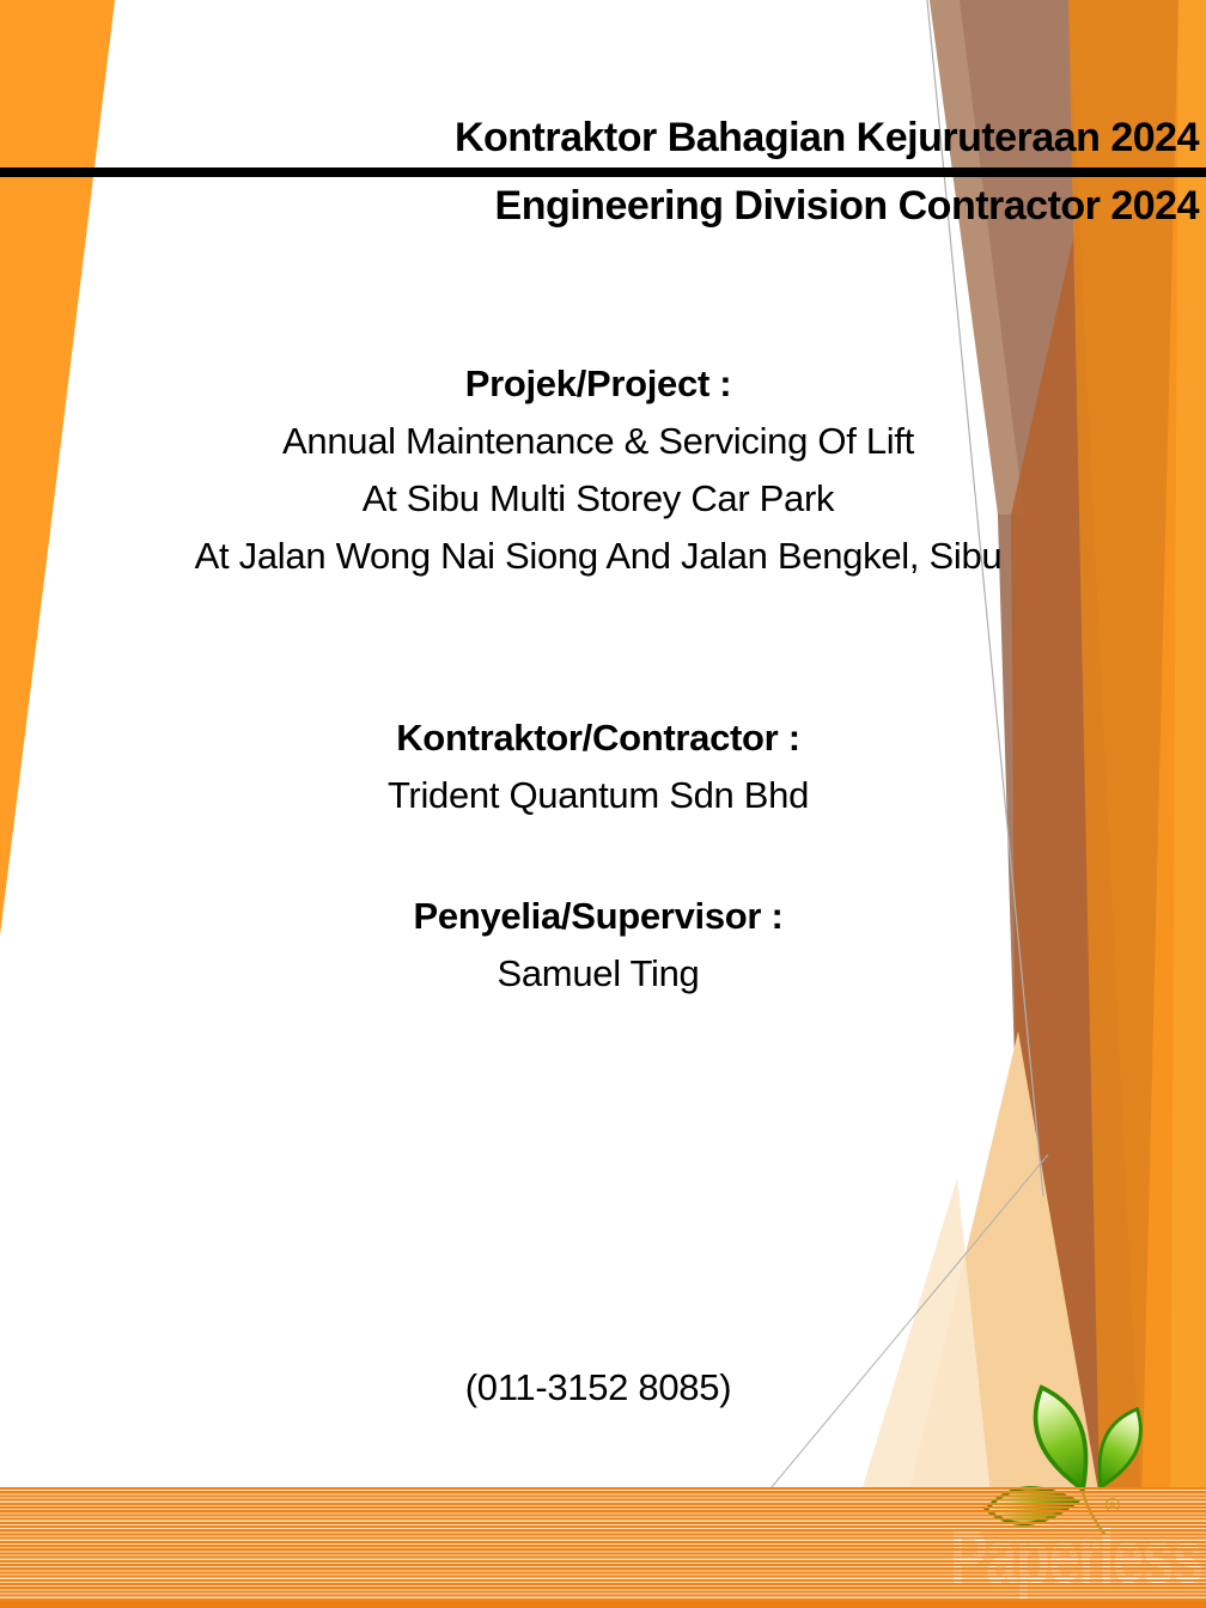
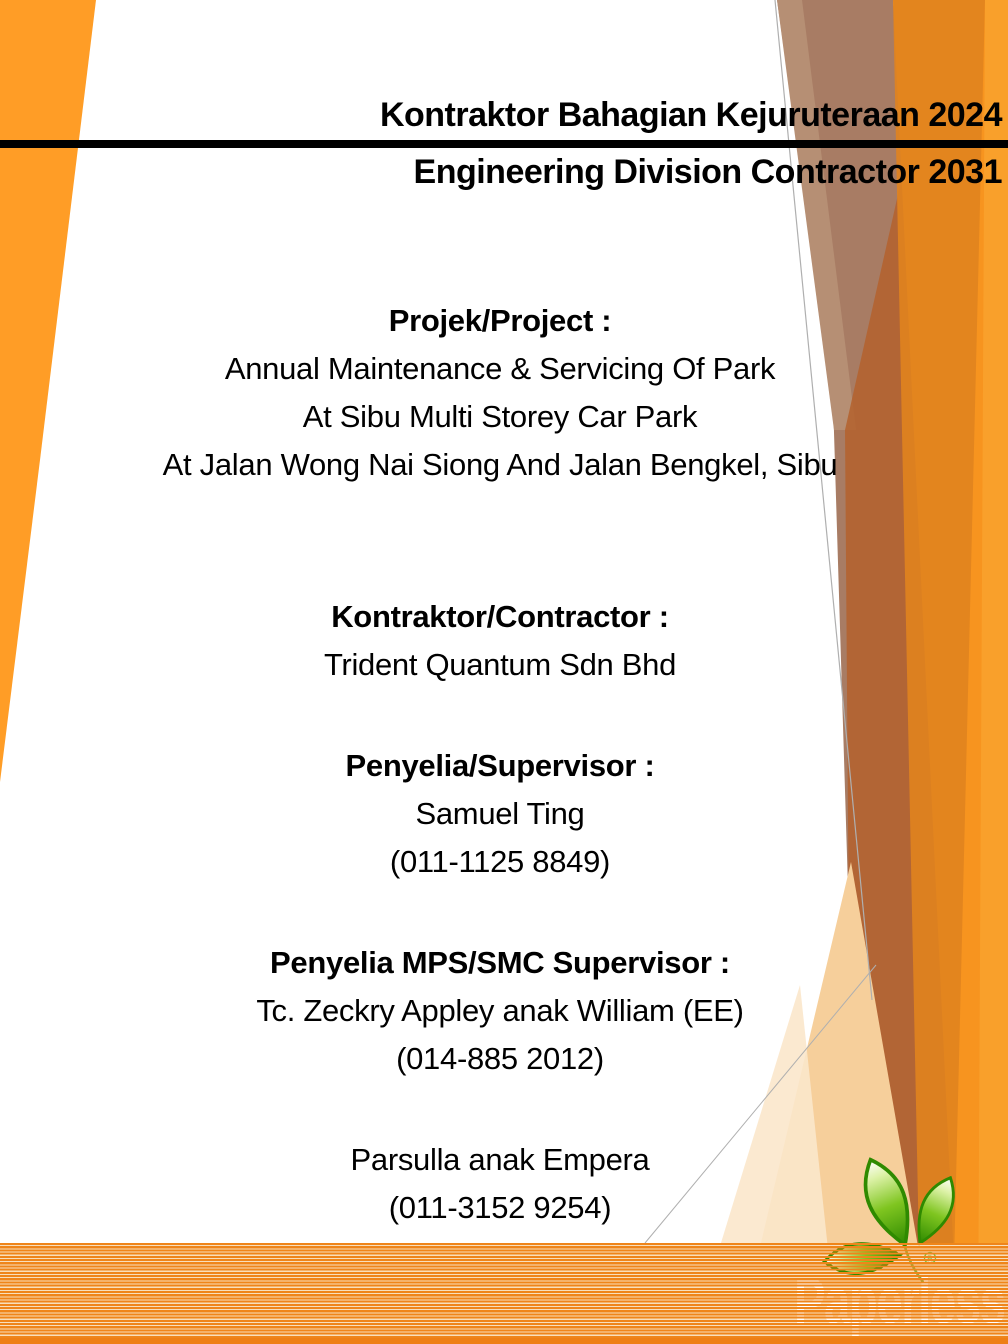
  Kontraktor Bahagian Kejuruteraan 2024
- Engineering Division Contractor 2024
+ Engineering Division Contractor 2031
  Projek/Project :
- Annual Maintenance & Servicing Of Lift
+ Annual Maintenance & Servicing Of Park
  At Sibu Multi Storey Car Park
  At Jalan Wong Nai Siong And Jalan Bengkel, Sibu
  Kontraktor/Contractor :
  Trident Quantum Sdn Bhd
  Penyelia/Supervisor :
  Samuel Ting
+ (011-1125 8849)
+ Penyelia MPS/SMC Supervisor :
+ Tc. Zeckry Appley anak William (EE)
+ (014-885 2012)
+ Parsulla anak Empera
- (011-3152 8085)
+ (011-3152 9254)
